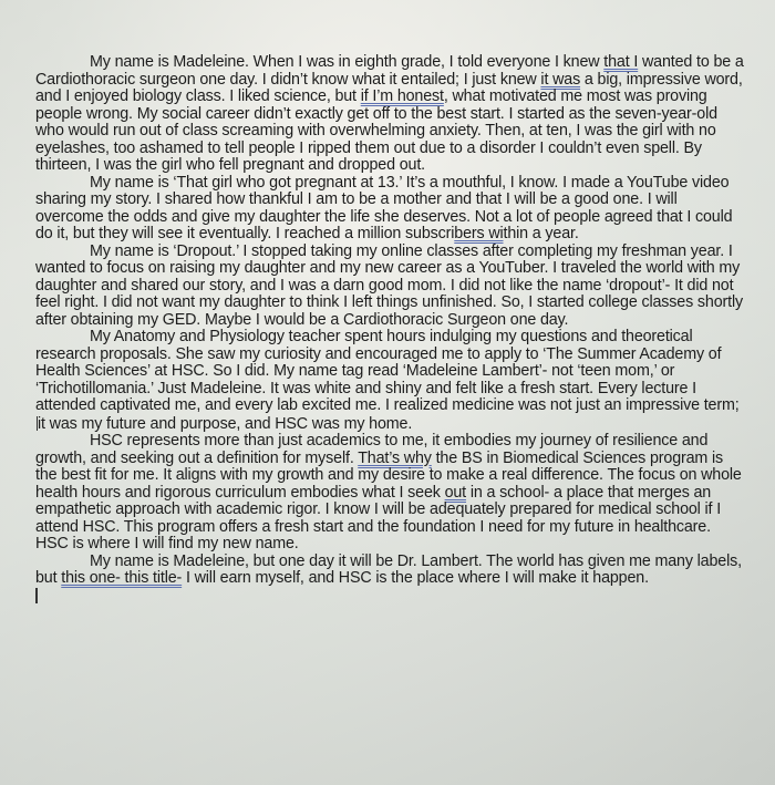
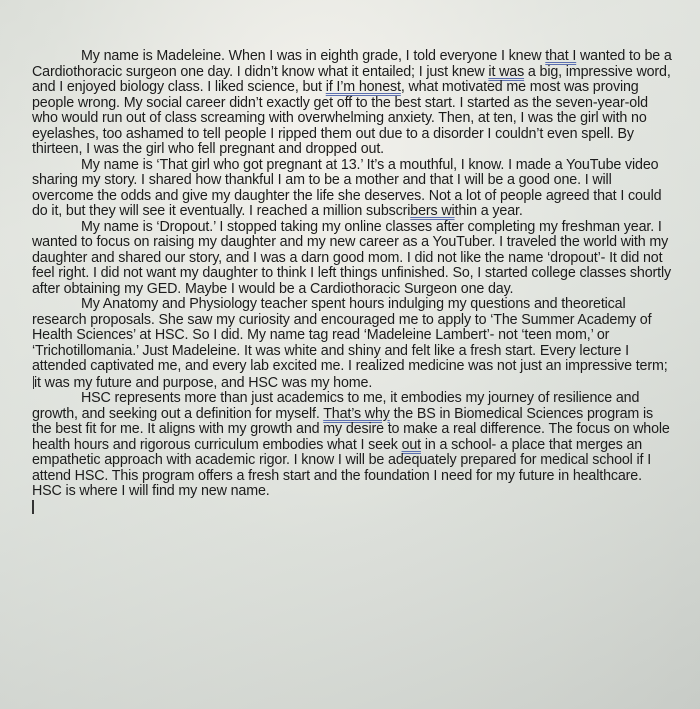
  My name is Madeleine. When I was in eighth grade, I told everyone I knew that I wanted to be a Cardiothoracic surgeon one day. I didn’t know what it entailed; I just knew it was a big, impressive word, and I enjoyed biology class. I liked science, but if I’m honest, what motivated me most was proving people wrong. My social career didn’t exactly get off to the best start. I started as the seven-year-old who would run out of class screaming with overwhelming anxiety. Then, at ten, I was the girl with no eyelashes, too ashamed to tell people I ripped them out due to a disorder I couldn’t even spell. By thirteen, I was the girl who fell pregnant and dropped out.
  My name is ‘That girl who got pregnant at 13.’ It’s a mouthful, I know. I made a YouTube video sharing my story. I shared how thankful I am to be a mother and that I will be a good one. I will overcome the odds and give my daughter the life she deserves. Not a lot of people agreed that I could do it, but they will see it eventually. I reached a million subscribers within a year.
  My name is ‘Dropout.’ I stopped taking my online classes after completing my freshman year. I wanted to focus on raising my daughter and my new career as a YouTuber. I traveled the world with my daughter and shared our story, and I was a darn good mom. I did not like the name ‘dropout’- It did not feel right. I did not want my daughter to think I left things unfinished. So, I started college classes shortly after obtaining my GED. Maybe I would be a Cardiothoracic Surgeon one day.
  My Anatomy and Physiology teacher spent hours indulging my questions and theoretical research proposals. She saw my curiosity and encouraged me to apply to ‘The Summer Academy of Health Sciences’ at HSC. So I did. My name tag read ‘Madeleine Lambert’- not ‘teen mom,’ or ‘Trichotillomania.’ Just Madeleine. It was white and shiny and felt like a fresh start. Every lecture I attended captivated me, and every lab excited me. I realized medicine was not just an impressive term; t was my future and purpose, and HSC was my home.
  HSC represents more than just academics to me, it embodies my journey of resilience and growth, and seeking out a definition for myself. That’s why the BS in Biomedical Sciences program is the best fit for me. It aligns with my growth and my desire to make a real difference. The focus on whole health hours and rigorous curriculum embodies what I seek out in a school- a place that merges an empathetic approach with academic rigor. I know I will be adequately prepared for medical school if I attend HSC. This program offers a fresh start and the foundation I need for my future in healthcare. HSC is where I will find my new name.
- My name is Madeleine, but one day it will be Dr. Lambert. The world has given me many labels, but this one- this title- I will earn myself, and HSC is the place where I will make it happen.
